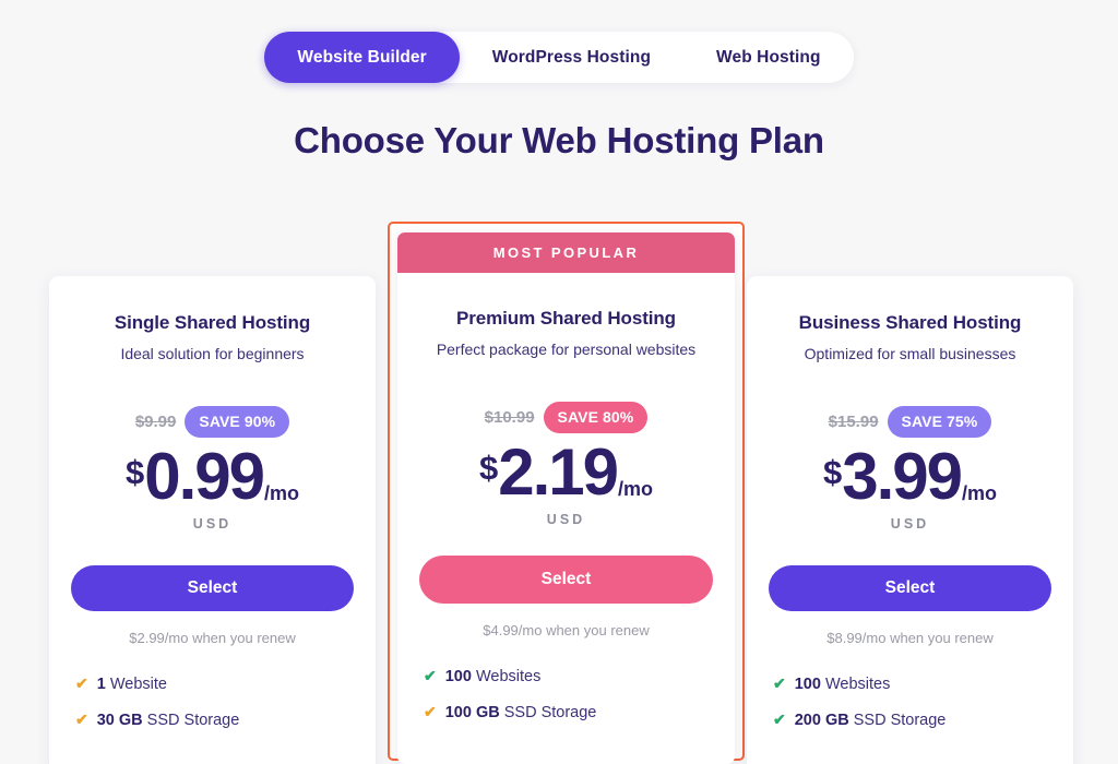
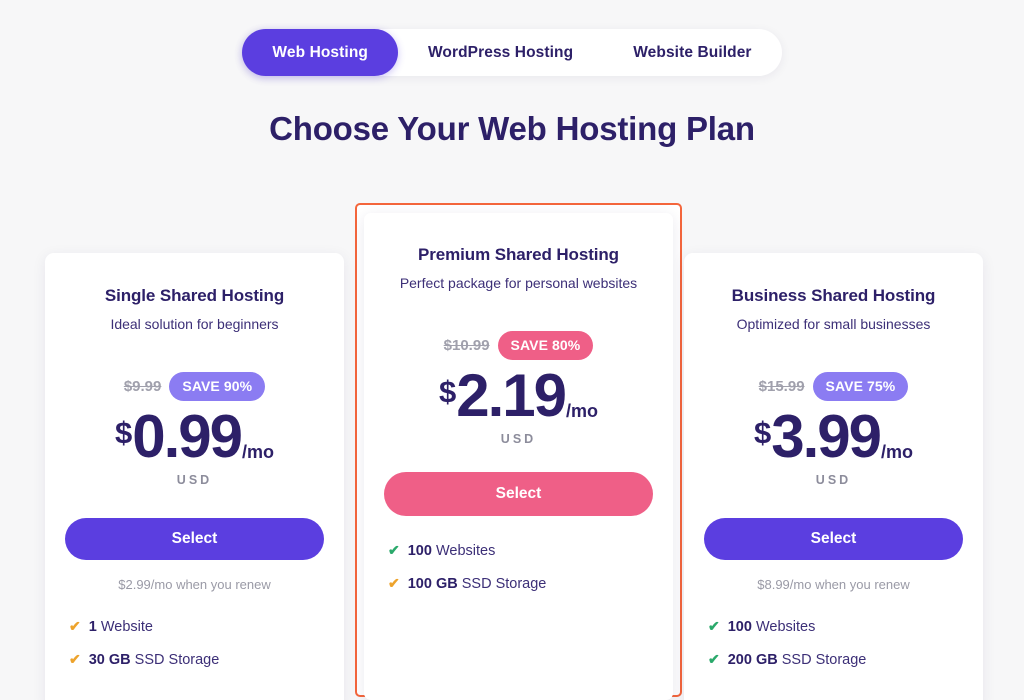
- Website Builder
+ Web Hosting
  WordPress Hosting
- Web Hosting
+ Website Builder
  Choose Your Web Hosting Plan
  Single Shared Hosting
  Ideal solution for beginners
  $9.99
  SAVE 90%
  $
  0.99
  /mo
  USD
  Select
  $2.99/mo when you renew
  ✔
  1 Website
  ✔
  30 GB SSD Storage
- MOST POPULAR
  Premium Shared Hosting
  Perfect package for personal websites
  $10.99
  SAVE 80%
  $
  2.19
  /mo
  USD
  Select
- $4.99/mo when you renew
  ✔
  100 Websites
  ✔
  100 GB SSD Storage
  Business Shared Hosting
  Optimized for small businesses
  $15.99
  SAVE 75%
  $
  3.99
  /mo
  USD
  Select
  $8.99/mo when you renew
  ✔
  100 Websites
  ✔
  200 GB SSD Storage
